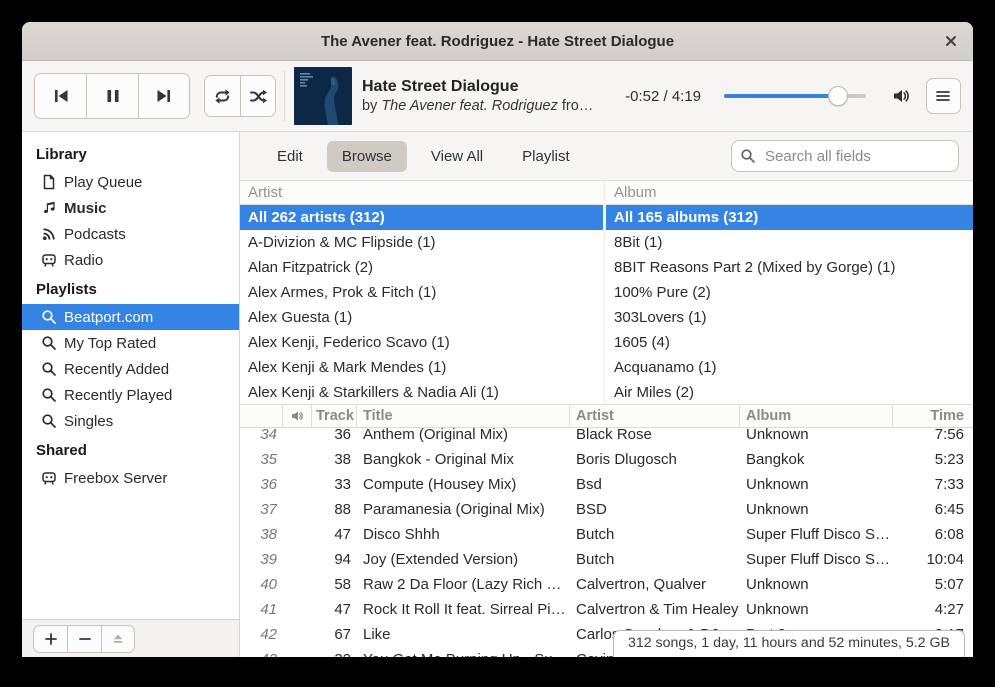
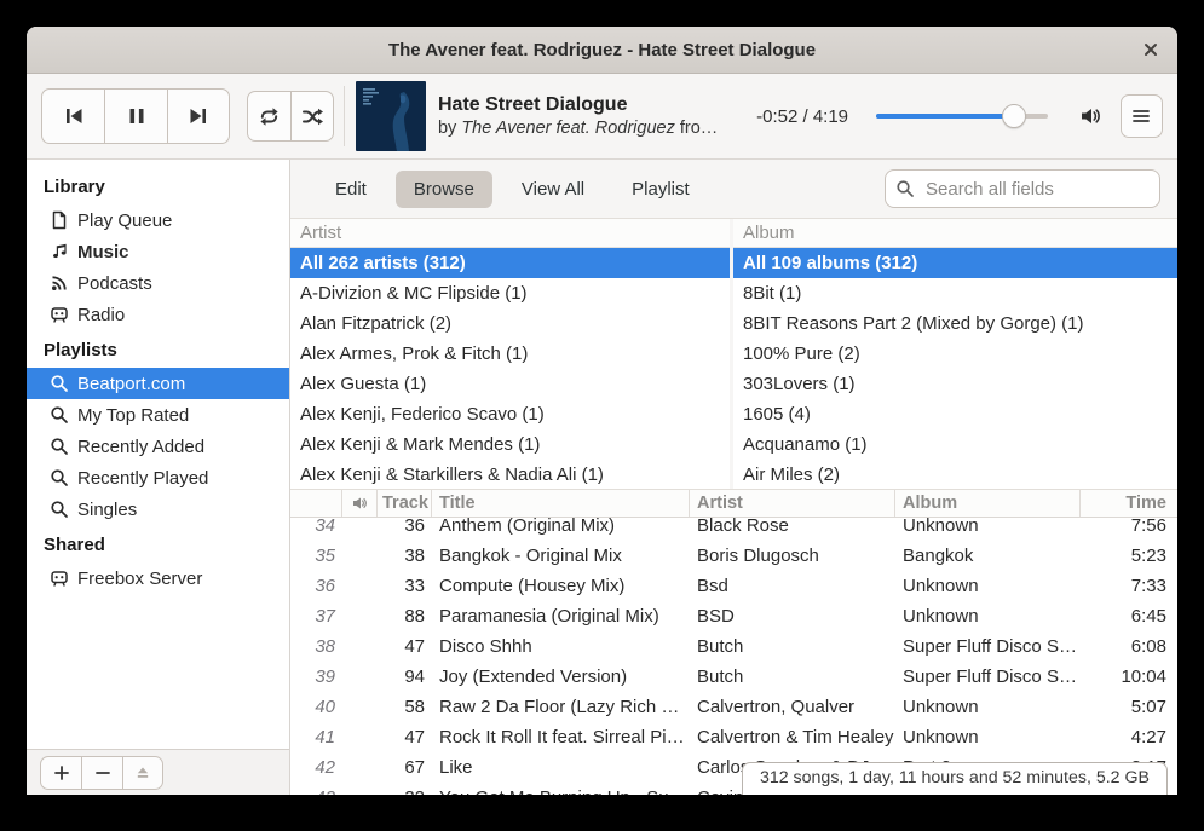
  The Avener feat. Rodriguez - Hate Street Dialogue
  Hate Street Dialogue
  by The Avener feat. Rodriguez fro…
  -0:52 / 4:19
  Library
  Play Queue
  Music
  Podcasts
  Radio
  Playlists
  Beatport.com
  My Top Rated
  Recently Added
  Recently Played
  Singles
  Shared
  Freebox Server
  Edit
  Browse
  View All
  Playlist
  Search all fields
  Artist
  All 262 artists (312)
  A-Divizion & MC Flipside (1)
  Alan Fitzpatrick (2)
  Alex Armes, Prok & Fitch (1)
  Alex Guesta (1)
  Alex Kenji, Federico Scavo (1)
  Alex Kenji & Mark Mendes (1)
  Alex Kenji & Starkillers & Nadia Ali (1)
  Album
- All 165 albums (312)
+ All 109 albums (312)
  8Bit (1)
  8BIT Reasons Part 2 (Mixed by Gorge) (1)
  100% Pure (2)
  303Lovers (1)
  1605 (4)
  Acquanamo (1)
  Air Miles (2)
  Track
  Title
  Artist
  Album
  Time
  34
  36
  Anthem (Original Mix)
  Black Rose
  Unknown
  7:56
  35
  38
  Bangkok - Original Mix
  Boris Dlugosch
  Bangkok
  5:23
  36
  33
  Compute (Housey Mix)
  Bsd
  Unknown
  7:33
  37
  88
  Paramanesia (Original Mix)
  BSD
  Unknown
  6:45
  38
  47
  Disco Shhh
  Butch
  Super Fluff Disco Stuf
  6:08
  39
  94
  Joy (Extended Version)
  Butch
  Super Fluff Disco Stuf
  10:04
  40
  58
  Raw 2 Da Floor (Lazy Rich Re
  Calvertron, Qualver
  Unknown
  5:07
  41
  47
  Rock It Roll It feat. Sirreal Pip…
  Calvertron & Tim Healey
  Unknown
  4:27
  42
  67
  Like
  312 songs, 1 day, 11 hours and 52 minutes, 5.2 GB
